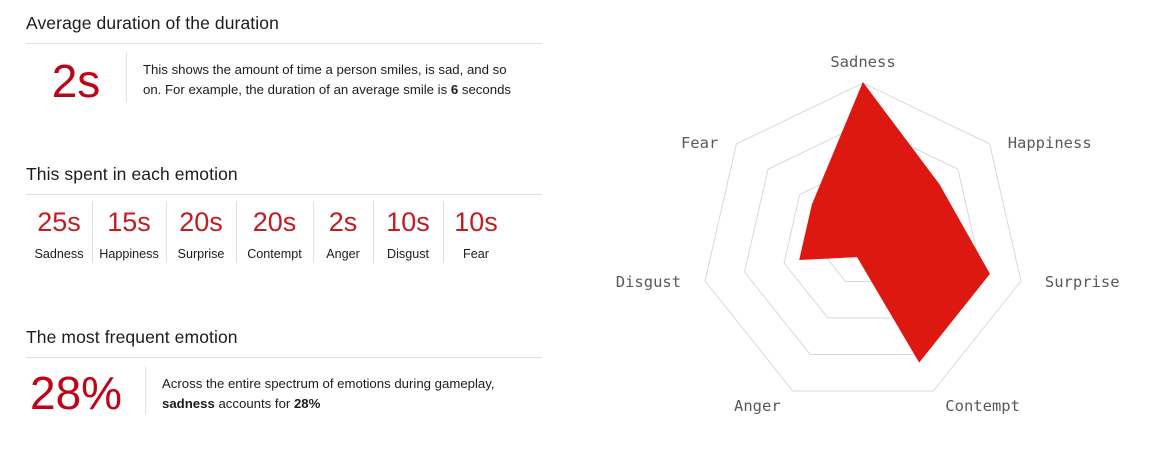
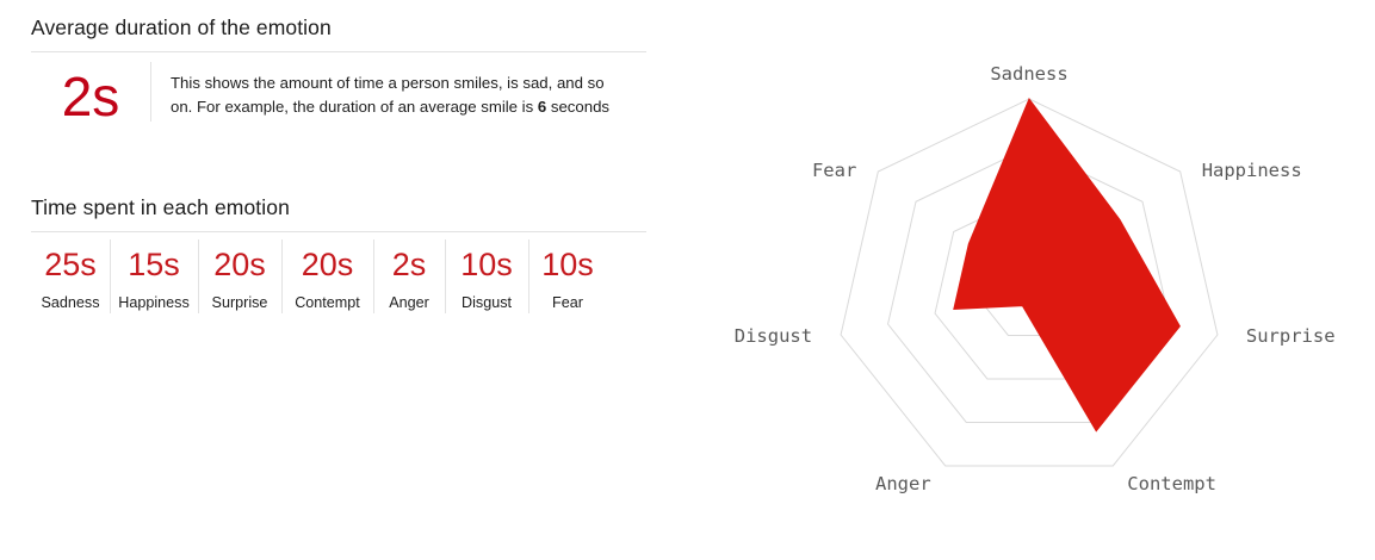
- Average duration of the duration
+ Average duration of the emotion
  2s
  This shows the amount of time a person smiles, is sad, and so on. For example, the duration of an average smile is 6 seconds
- This spent in each emotion
+ Time spent in each emotion
  25s
  Sadness
  15s
  Happiness
  20s
  Surprise
  20s
  Contempt
  2s
  Anger
  10s
  Disgust
  10s
  Fear
- The most frequent emotion
- 28%
- Across the entire spectrum of emotions during gameplay, sadness accounts for 28%
  Sadness
  Happiness
  Surprise
  Contempt
  Anger
  Disgust
  Fear
